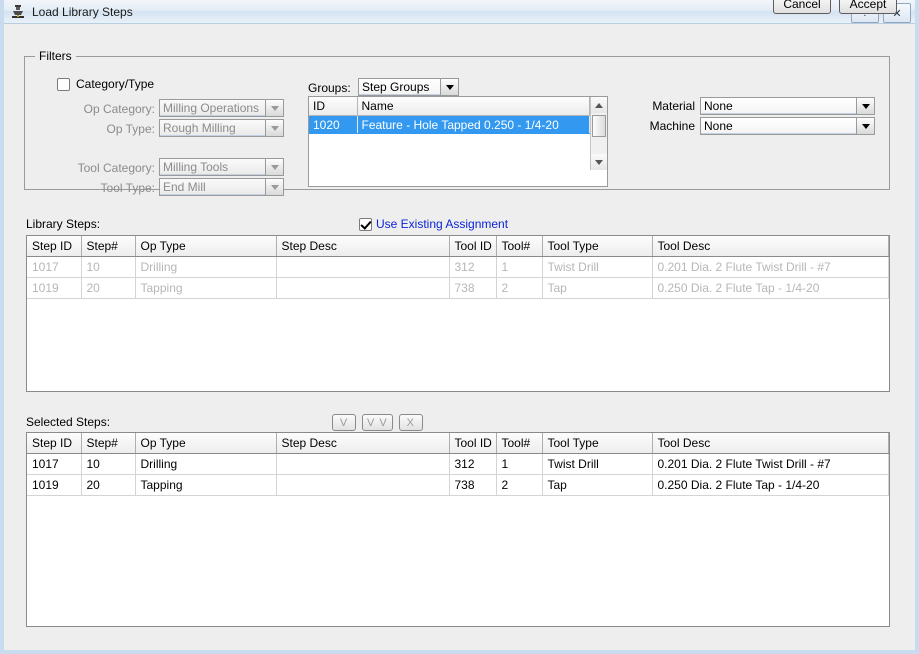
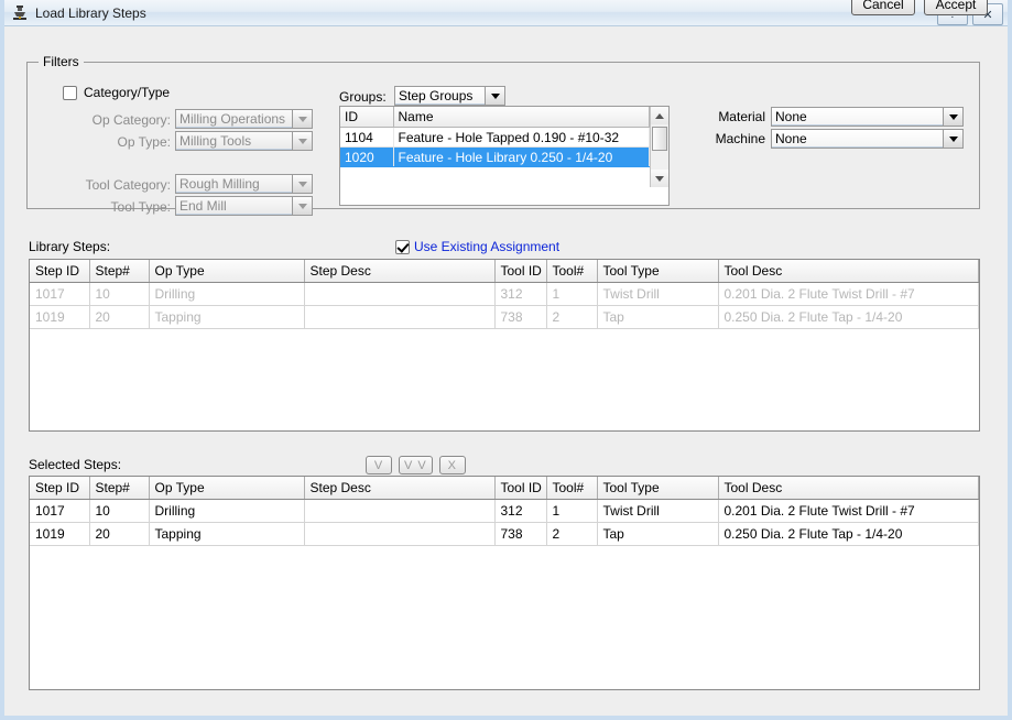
  Load Library Steps
  ✕
  Filters
  Category/Type
  Op Category:
  Milling Operations
  Op Type:
- Rough Milling
+ Milling Tools
  Tool Category:
- Milling Tools
+ Rough Milling
  Tool Type:
  End Mill
  Groups:
  Step Groups
  ID	Name
+ 1104	Feature - Hole Tapped 0.190 - #10-32
- 1020	Feature - Hole Tapped 0.250 - 1/4-20
+ 1020	Feature - Hole Library 0.250 - 1/4-20
  Material
  None
  Machine
  None
  Library Steps:
  Use Existing Assignment
  Step ID	Step#	Op Type	Step Desc	Tool ID	Tool#	Tool Type	Tool Desc
  1017	10	Drilling		312	1	Twist Drill	0.201 Dia. 2 Flute Twist Drill - #7
  1019	20	Tapping		738	2	Tap	0.250 Dia. 2 Flute Tap - 1/4-20
  V
  V V
  X
  Selected Steps:
  Step ID	Step#	Op Type	Step Desc	Tool ID	Tool#	Tool Type	Tool Desc
  1017	10	Drilling		312	1	Twist Drill	0.201 Dia. 2 Flute Twist Drill - #7
  1019	20	Tapping		738	2	Tap	0.250 Dia. 2 Flute Tap - 1/4-20
  Cancel
  Accept
